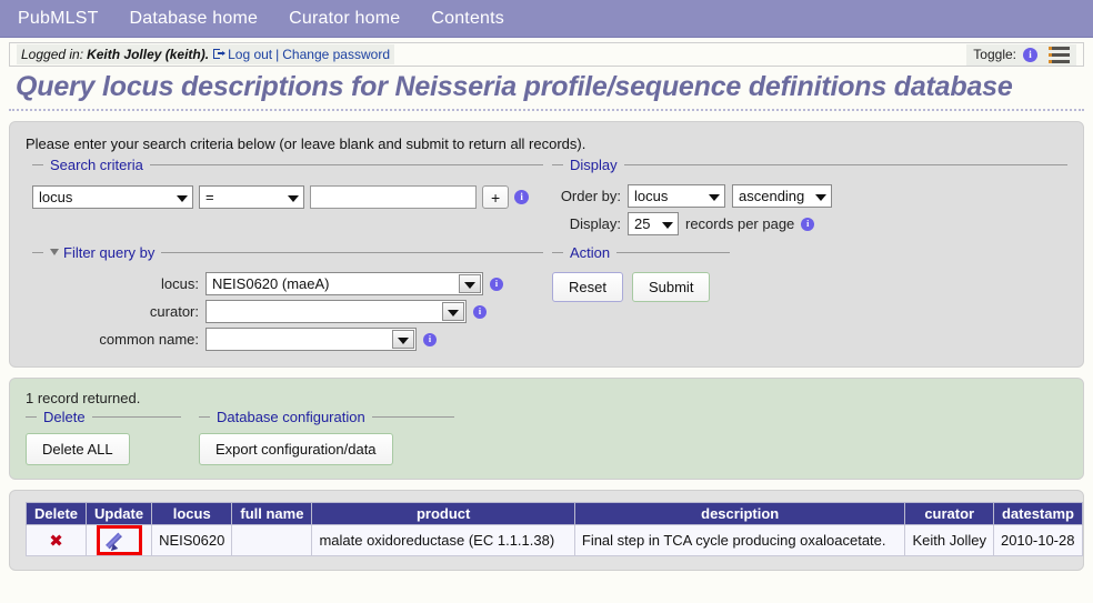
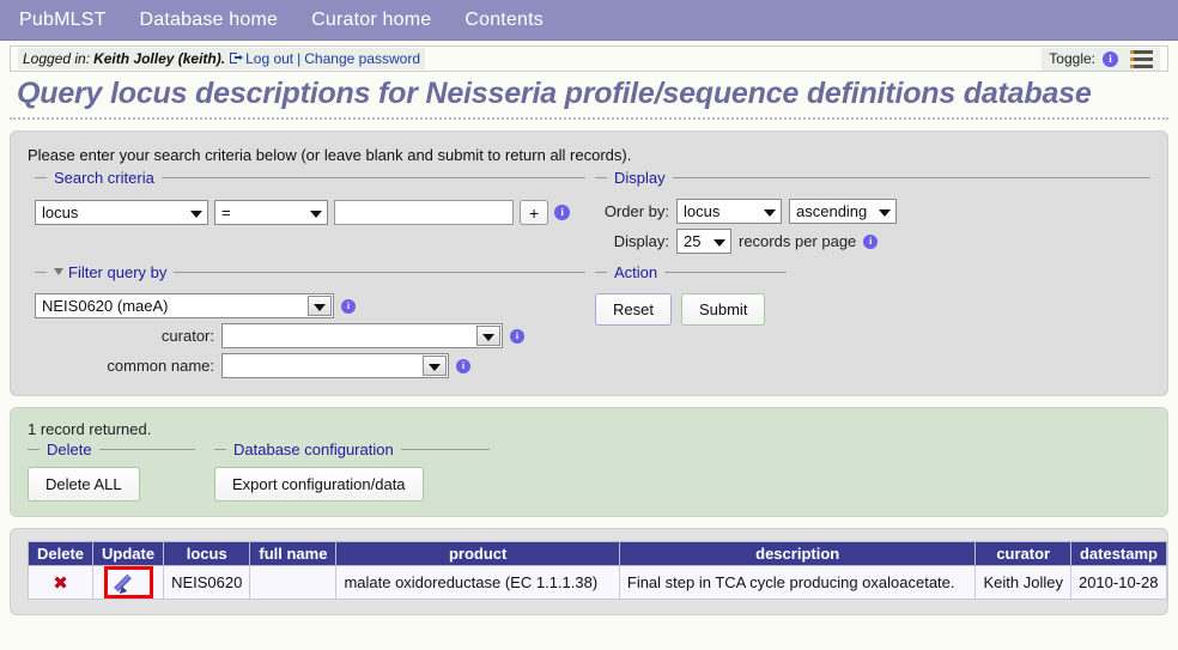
  PubMLST
  Database home
  Curator home
  Contents
  Logged in:
  Keith Jolley (keith).
  Log out
  |
  Change password
  Toggle:
  i
  Query locus descriptions for Neisseria profile/sequence definitions database
  Please enter your search criteria below (or leave blank and submit to return all records).
  Search criteria
  locus
  =
  +
  i
  Display
  Order by:
  locus
  ascending
  Display:
  25
  records per page
  i
  Filter query by
- locus:
  NEIS0620 (maeA)
  i
  curator:
  i
  common name:
  i
  Action
  Reset
  Submit
  1 record returned.
  Delete
  Delete ALL
  Database configuration
  Export configuration/data
  Delete	Update	locus	full name	product	description	curator	datestamp
  ✖		NEIS0620		malate oxidoreductase (EC 1.1.1.38)	Final step in TCA cycle producing oxaloacetate.	Keith Jolley	2010-10-28
